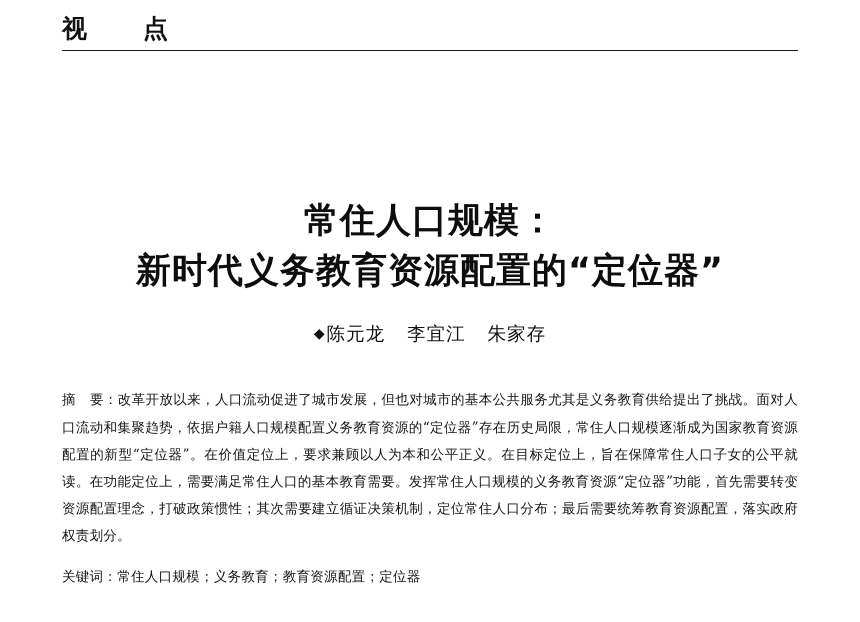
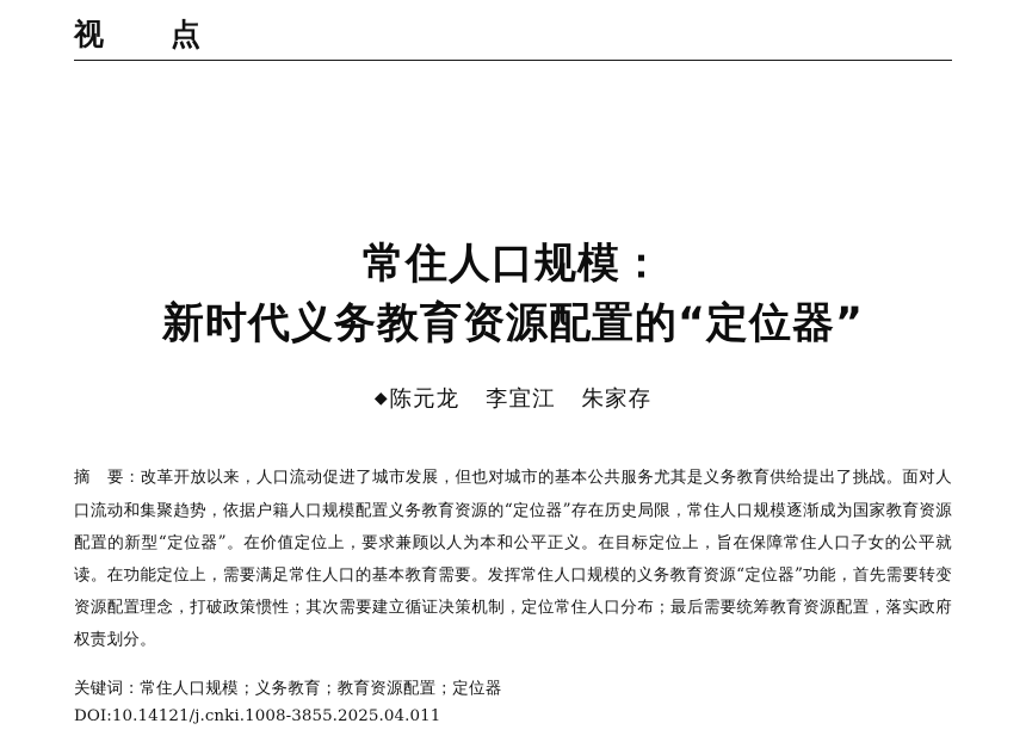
  视 点
  常住人口规模：
  新时代义务教育资源配置的“定位器”
  ◆陈元龙 李宜江 朱家存
  摘 要：改革开放以来，人口流动促进了城市发展，但也对城市的基本公共服务尤其是义务教育供给提出了挑战。面对人口流动和集聚趋势，依据户籍人口规模配置义务教育资源的“定位器”存在历史局限，常住人口规模逐渐成为国家教育资源配置的新型“定位器”。在价值定位上，要求兼顾以人为本和公平正义。在目标定位上，旨在保障常住人口子女的公平就读。在功能定位上，需要满足常住人口的基本教育需要。发挥常住人口规模的义务教育资源“定位器”功能，首先需要转变资源配置理念，打破政策惯性；其次需要建立循证决策机制，定位常住人口分布；最后需要统筹教育资源配置，落实政府权责划分。
  关键词：常住人口规模；义务教育；教育资源配置；定位器
+ DOI:10.14121/j.cnki.1008-3855.2025.04.011
